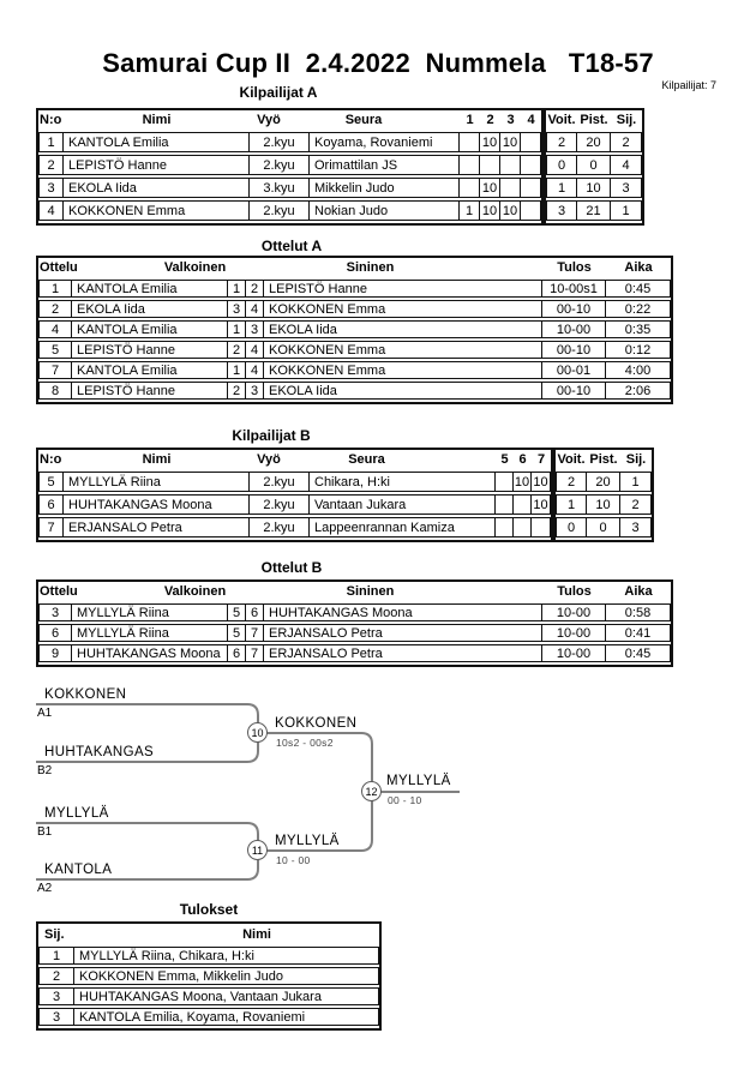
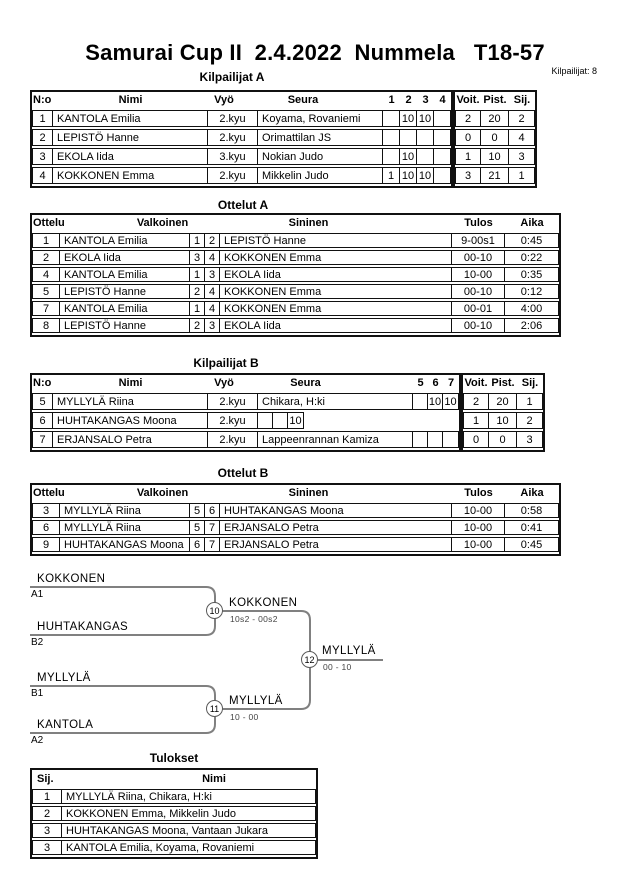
  Samurai Cup II 2.4.2022 Nummela T18-57
- Kilpailijat: 7
+ Kilpailijat: 8
  Kilpailijat A
  N:o
  Nimi
  Vyö
  Seura
  1
  2
  3
  4
  1
  KANTOLA Emilia
  2.kyu
  Koyama, Rovaniemi
  10
  10
  2
  LEPISTÖ Hanne
  2.kyu
  Orimattilan JS
  3
  EKOLA Iida
  3.kyu
- Mikkelin Judo
+ Nokian Judo
  10
  4
  KOKKONEN Emma
  2.kyu
- Nokian Judo
+ Mikkelin Judo
  1
  10
  10
  Voit.
  Pist.
  Sij.
  2
  20
  2
  0
  0
  4
  1
  10
  3
  3
  21
  1
  Ottelut A
  Ottel
  Valkoinen
  Sininen
  Tulos
  Aika
  1
  KANTOLA Emilia
  1
  2
  LEPISTÖ Hanne
- 10-00s1
+ 9-00s1
  0:45
  2
  EKOLA Iida
  3
  4
  KOKKONEN Emma
  00-10
  0:22
  4
  KANTOLA Emilia
  1
  3
  EKOLA Iida
  10-00
  0:35
  5
  LEPISTÖ Hanne
  2
  4
  KOKKONEN Emma
  00-10
  0:12
  7
  KANTOLA Emilia
  1
  4
  KOKKONEN Emma
  00-01
  4:00
  8
  LEPISTÖ Hanne
  2
  3
  EKOLA Iida
  00-10
  2:06
  Kilpailijat B
  N:o
  Nimi
  Vyö
  Seura
  5
  6
  7
  5
  MYLLYLÄ Riina
  2.kyu
  Chikara, H:ki
  10
  10
  6
  HUHTAKANGAS Moona
  2.kyu
- Vantaan Jukara
  10
  7
  ERJANSALO Petra
  2.kyu
  Lappeenrannan Kamiza
  Voit.
  Pist.
  Sij.
  2
  20
  1
  1
  10
  2
  0
  0
  3
  Ottelut B
  Ottel
  Valkoinen
  Sininen
  Tulos
  Aika
  3
  MYLLYLÄ Riina
  5
  6
  HUHTAKANGAS Moona
  10-00
  0:58
  6
  MYLLYLÄ Riina
  5
  7
  ERJANSALO Petra
  10-00
  0:41
  9
  HUHTAKANGAS Moona
  6
  7
  ERJANSALO Petra
  10-00
  0:45
  KOKKONEN
  A1
  HUHTAKANGAS
  B2
  MYLLYLÄ
  B1
  KANTOLA
  A2
  10
  KOKKONEN
  10s2 - 00s2
  11
  MYLLYLÄ
  10 - 00
  12
  MYLLYLÄ
  00 - 10
  Tulokset
  Sij.
  Nimi
  1
  MYLLYLÄ Riina, Chikara, H:ki
  2
  KOKKONEN Emma, Mikkelin Judo
  3
  HUHTAKANGAS Moona, Vantaan Jukara
  3
  KANTOLA Emilia, Koyama, Rovaniemi
